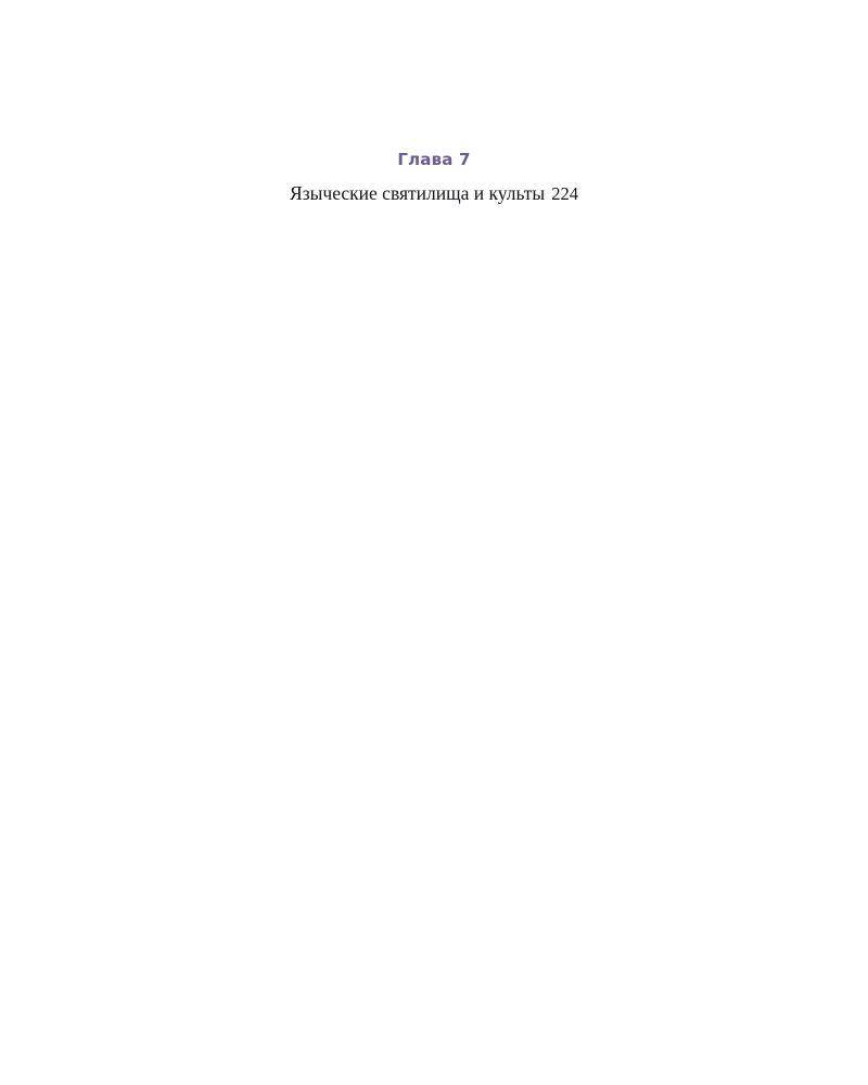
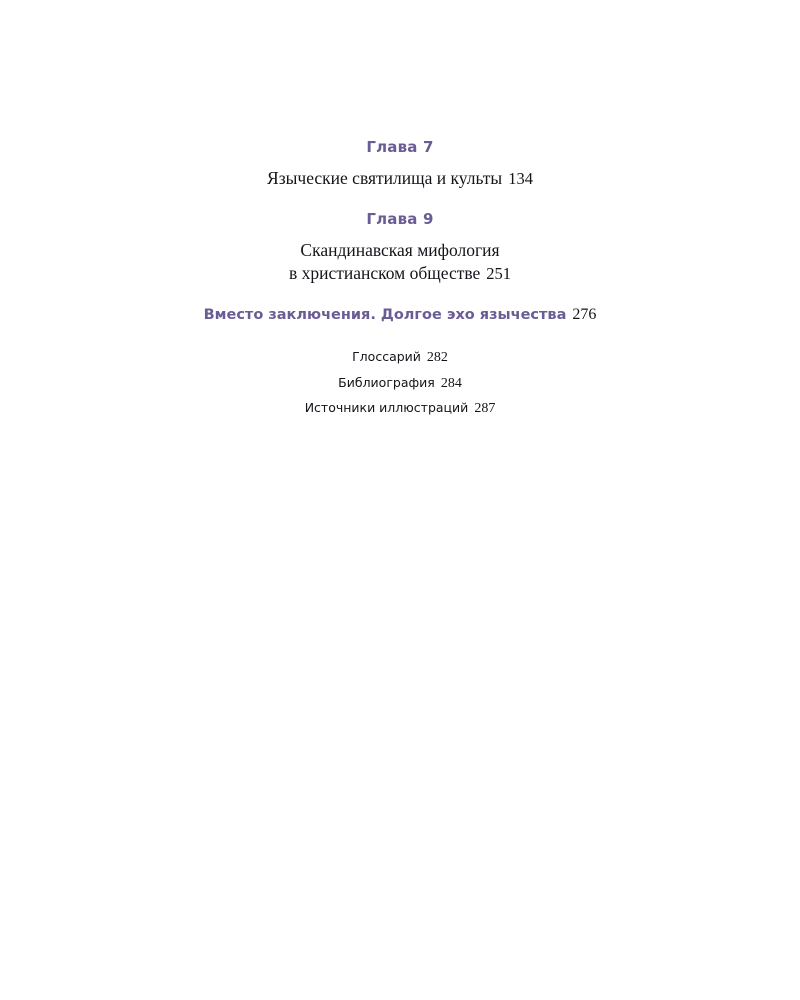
  Глава 7
- Языческие святилища и культы 224
+ Языческие святилища и культы 134
+ Глава 9
+ Скандинавская мифология
+ в христианском обществе 251
+ Вместо заключения. Долгое эхо язычества 276
+ Глоссарий 282
+ Библиография 284
+ Источники иллюстраций 287
